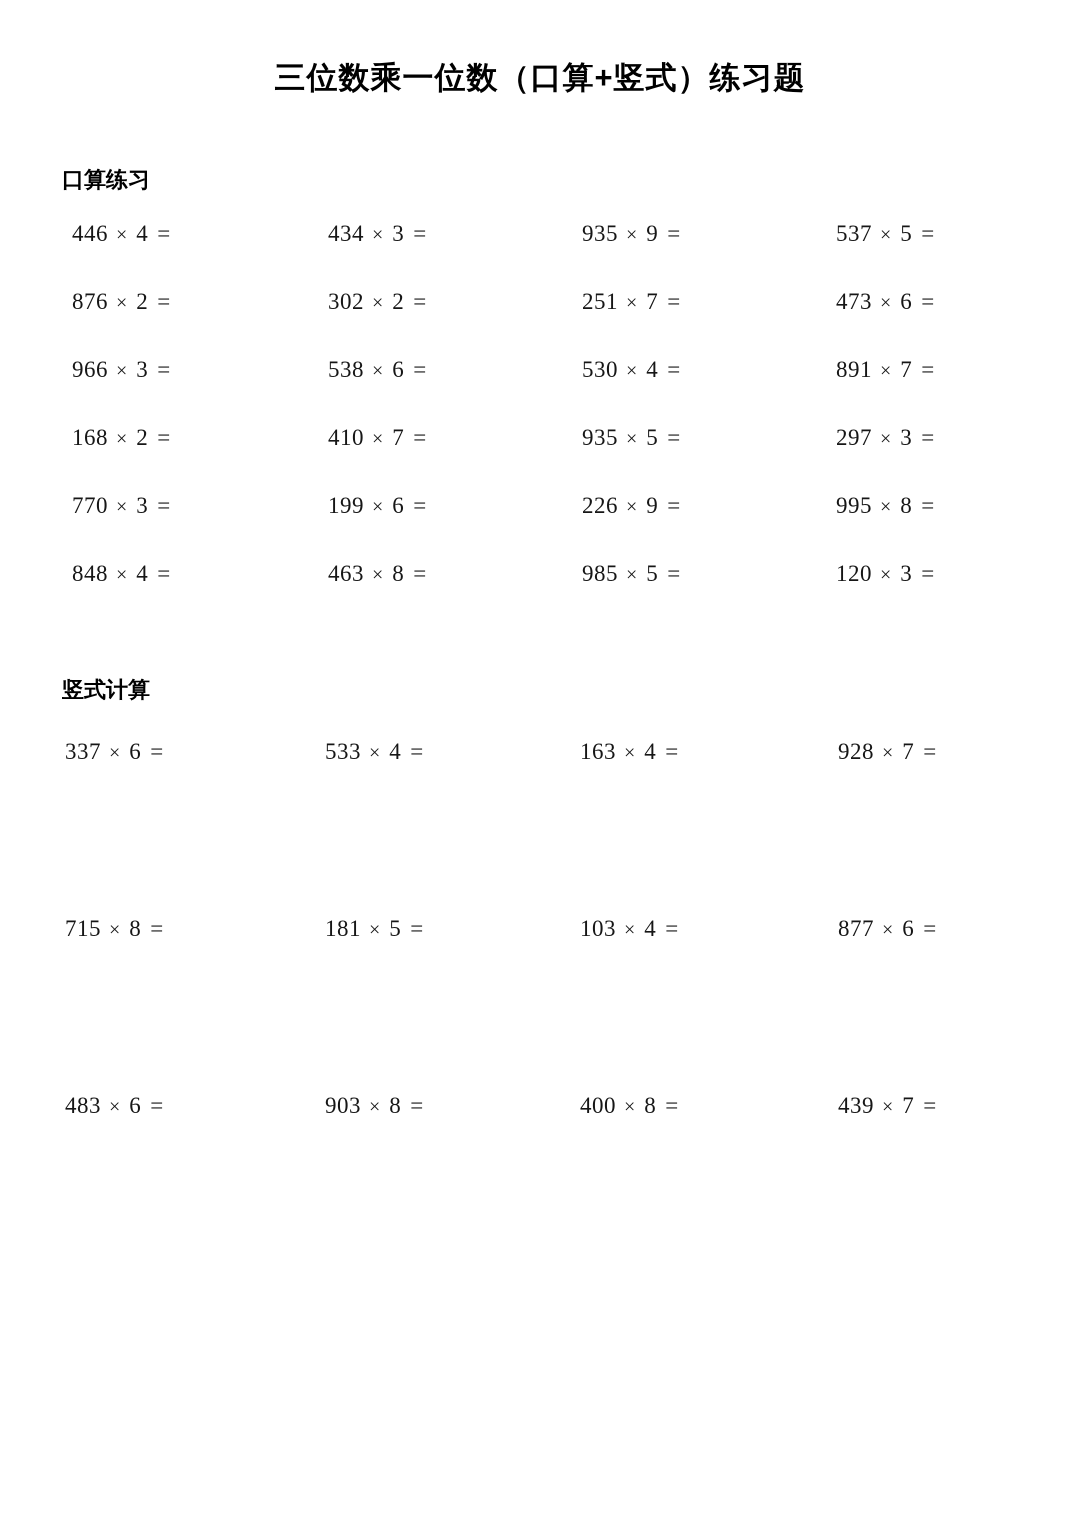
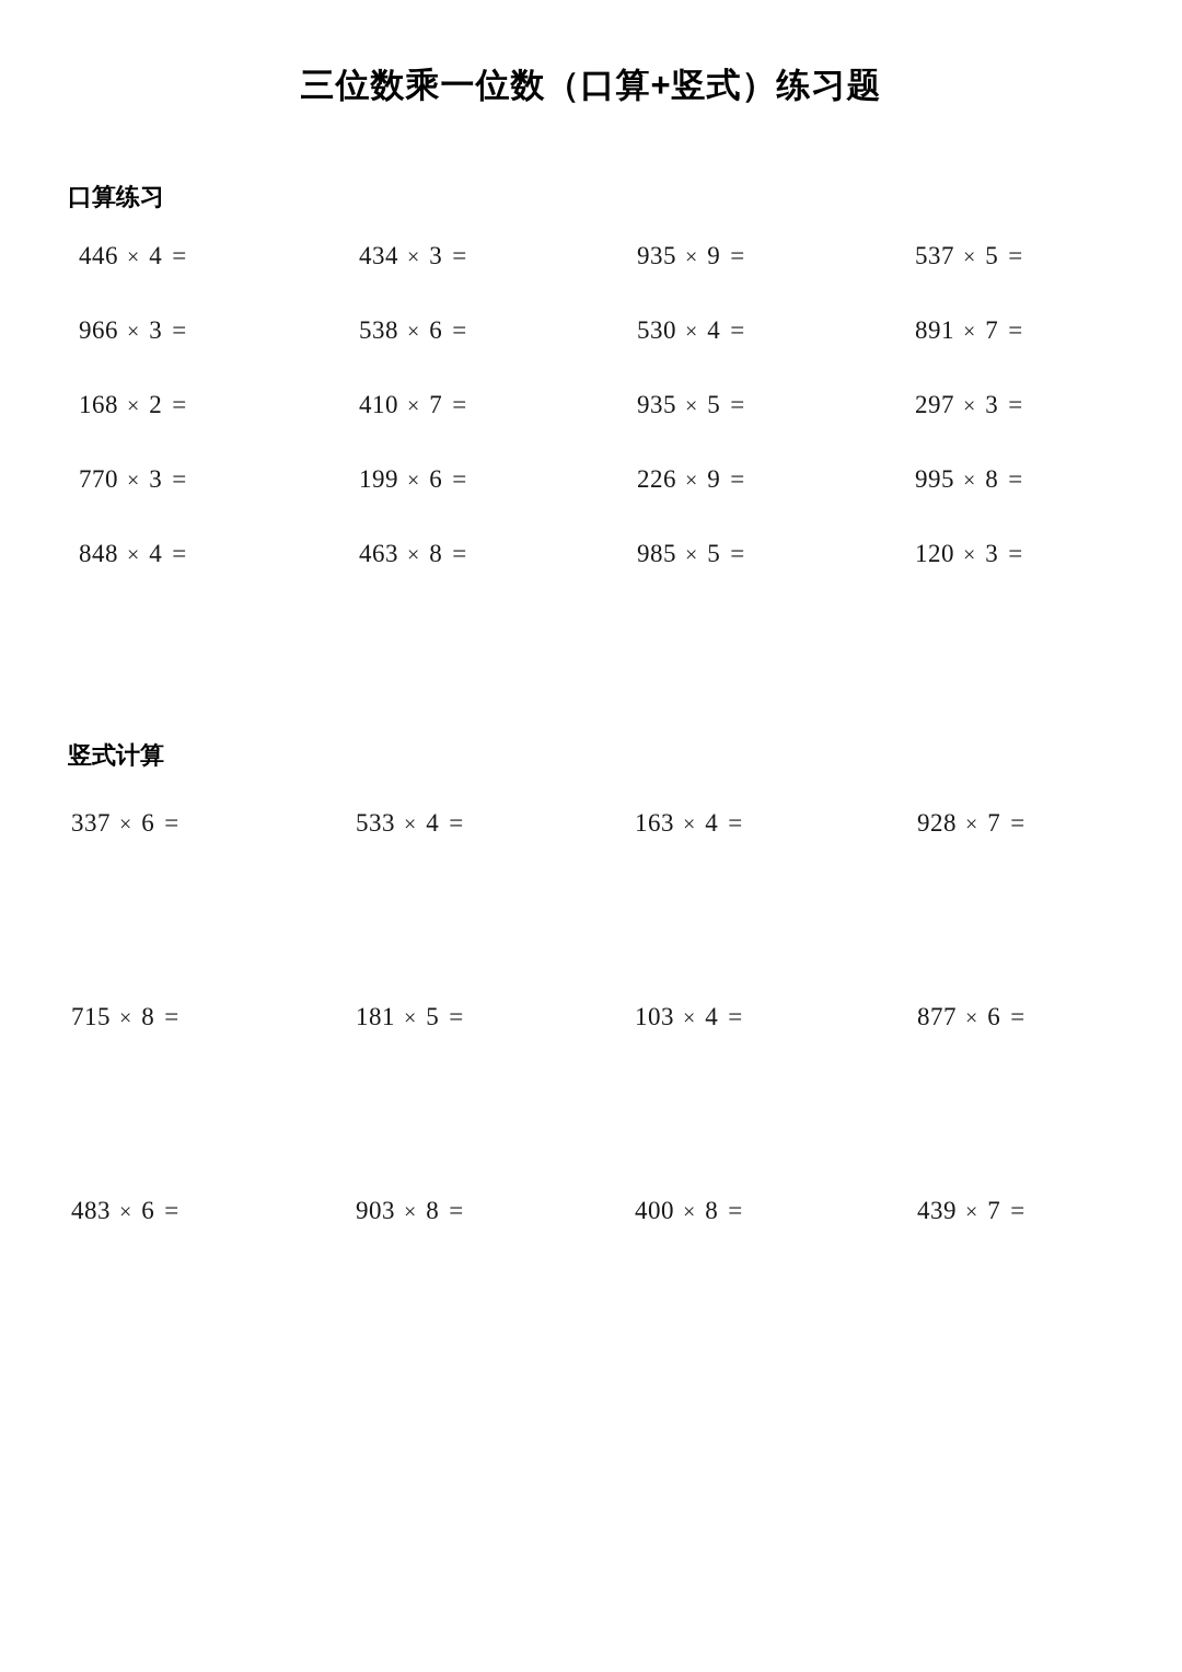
  三位数乘一位数（口算+竖式）练习题
  口算练习
  446 × 4 =
  434 × 3 =
  935 × 9 =
  537 × 5 =
- 876 × 2 =
- 302 × 2 =
- 251 × 7 =
- 473 × 6 =
  966 × 3 =
  538 × 6 =
  530 × 4 =
  891 × 7 =
  168 × 2 =
  410 × 7 =
  935 × 5 =
  297 × 3 =
  770 × 3 =
  199 × 6 =
  226 × 9 =
  995 × 8 =
  848 × 4 =
  463 × 8 =
  985 × 5 =
  120 × 3 =
  竖式计算
  337 × 6 =
  533 × 4 =
  163 × 4 =
  928 × 7 =
  715 × 8 =
  181 × 5 =
  103 × 4 =
  877 × 6 =
  483 × 6 =
  903 × 8 =
  400 × 8 =
  439 × 7 =
